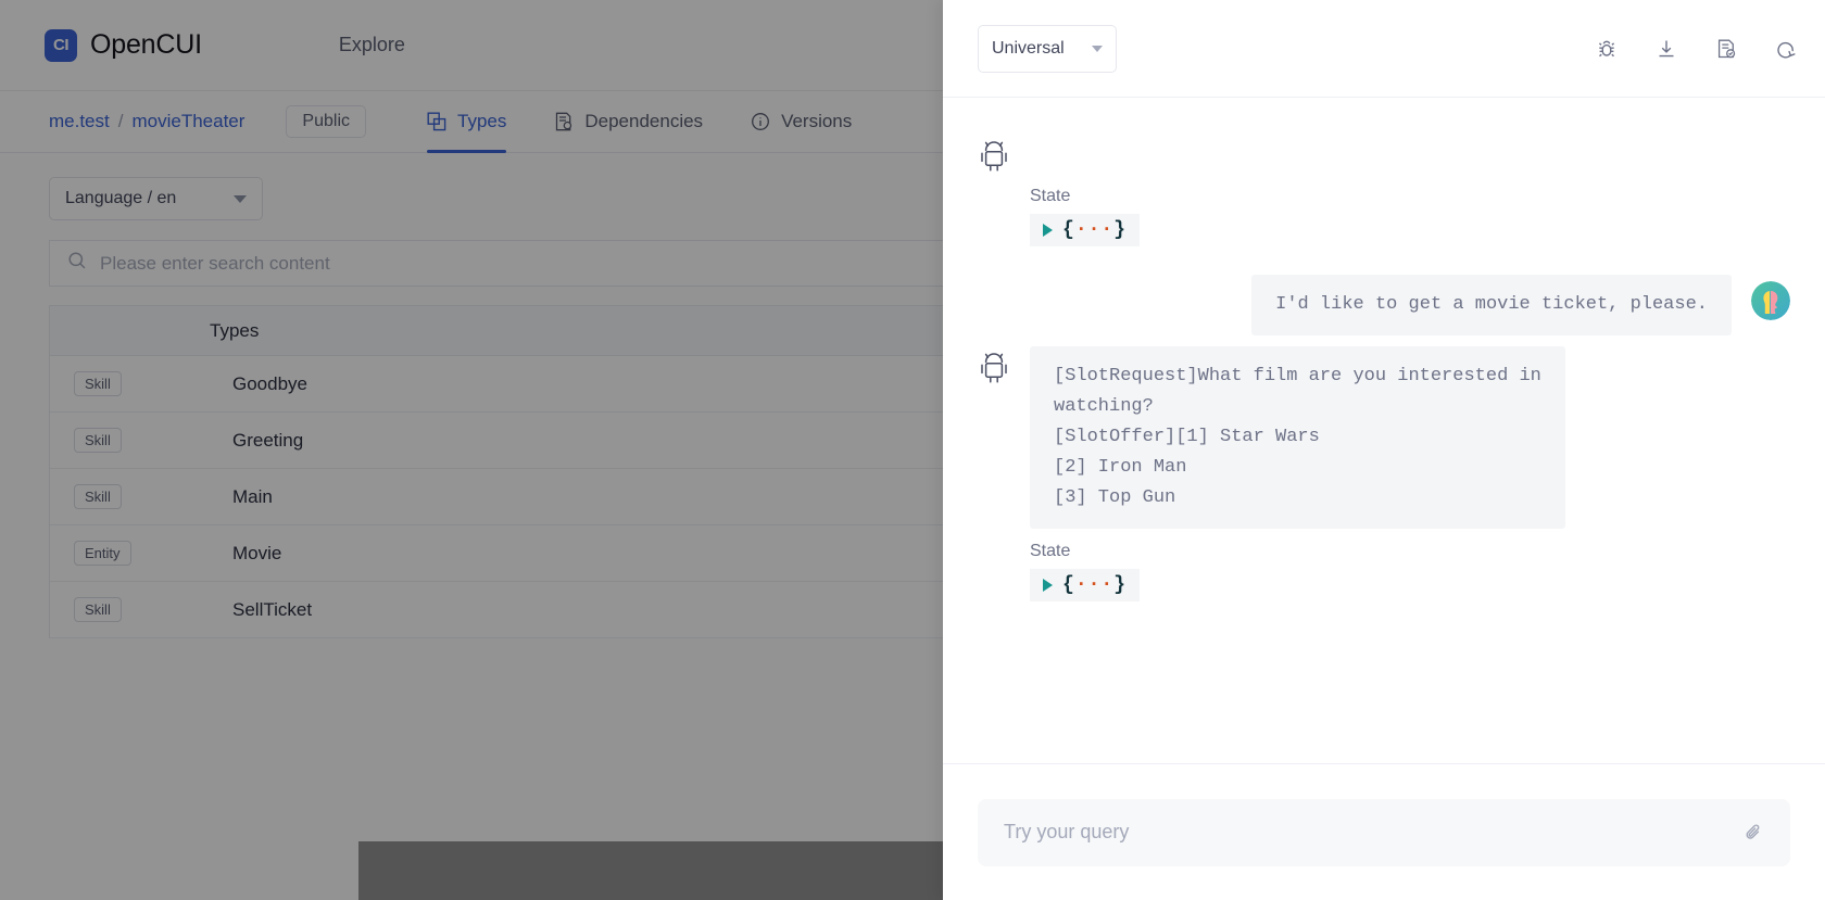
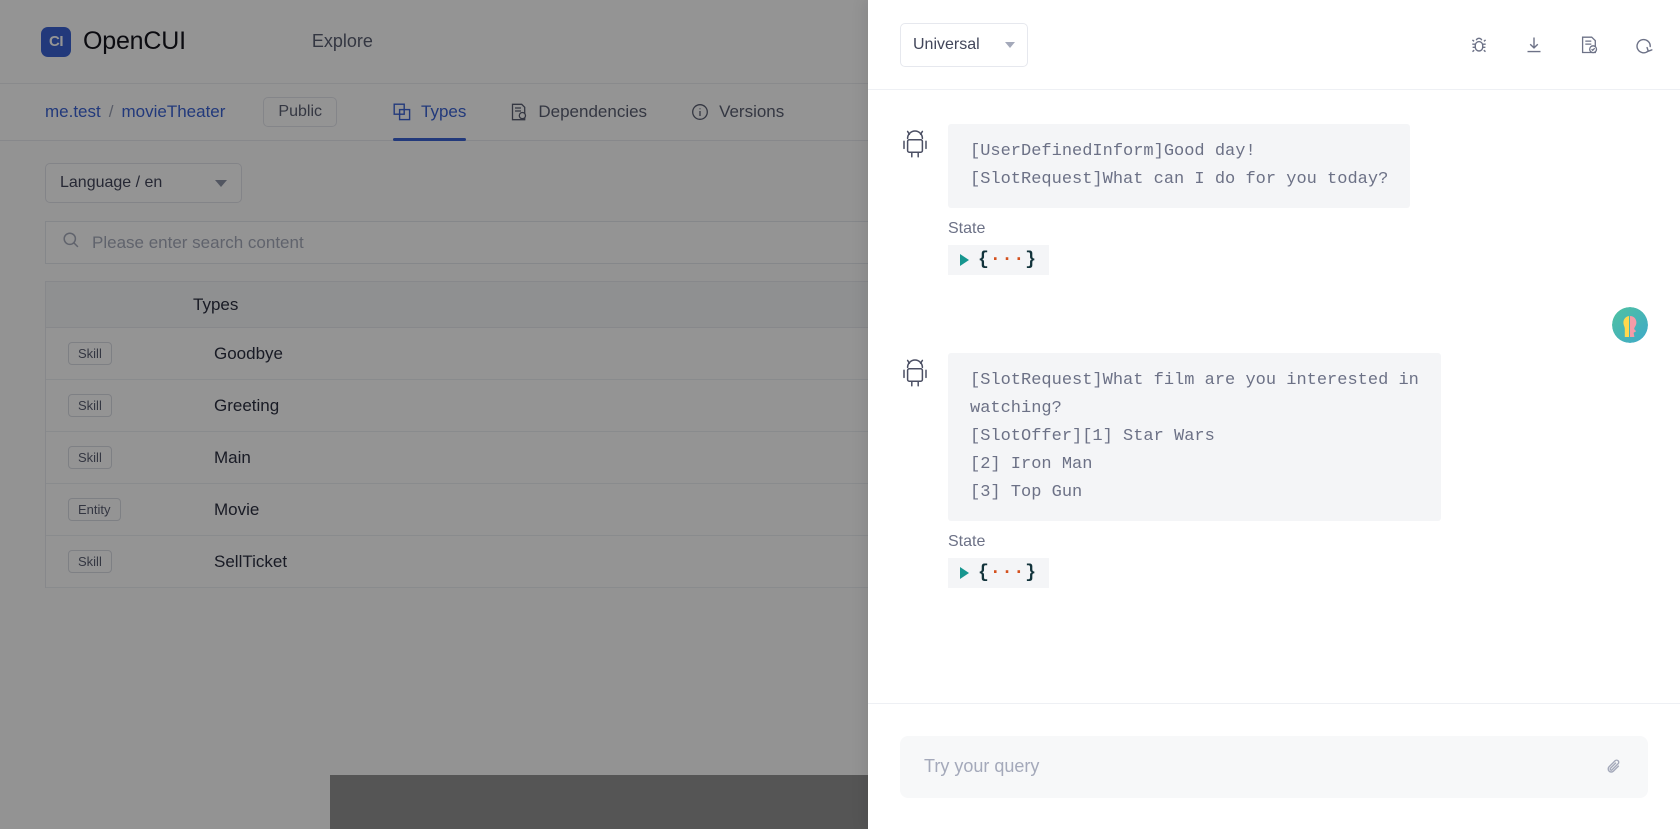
  CI
  OpenCUI
  Explore
  me.test
  /
  movieTheater
  Public
  Types
  Dependencies
  Versions
  Language / en
  Please enter search content
  Types
  Skill
  Goodbye
  Skill
  Greeting
  Skill
  Main
  Entity
  Movie
  Skill
  SellTicket
  Universal
+ [UserDefinedInform]Good day!
+ [SlotRequest]What can I do for you today?
  State
  {···}
- I'd like to get a movie ticket, please.
  [SlotRequest]What film are you interested in
  watching?
  [SlotOffer][1] Star Wars
  [2] Iron Man
  [3] Top Gun
  State
  {···}
  Try your query
